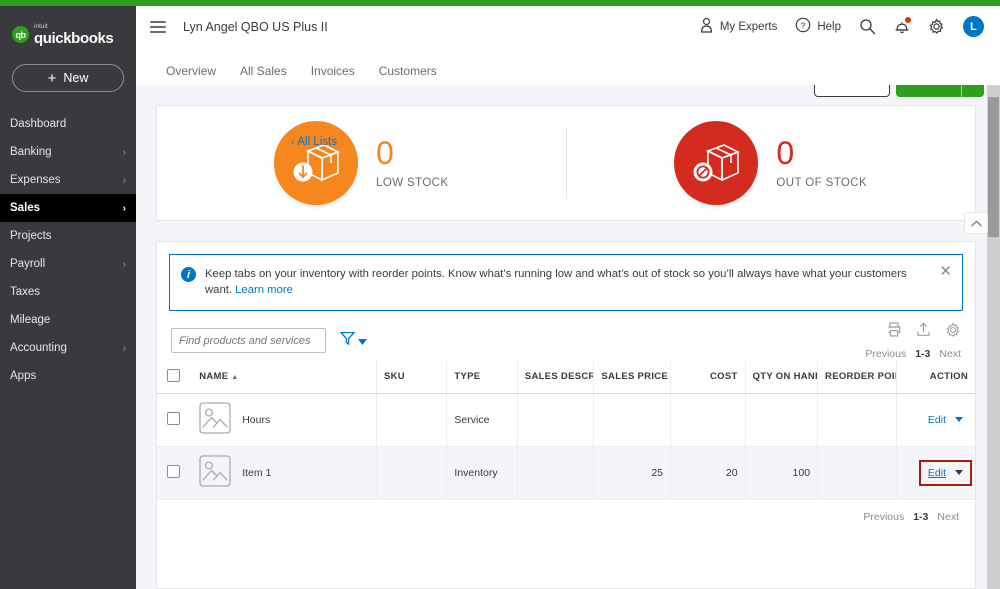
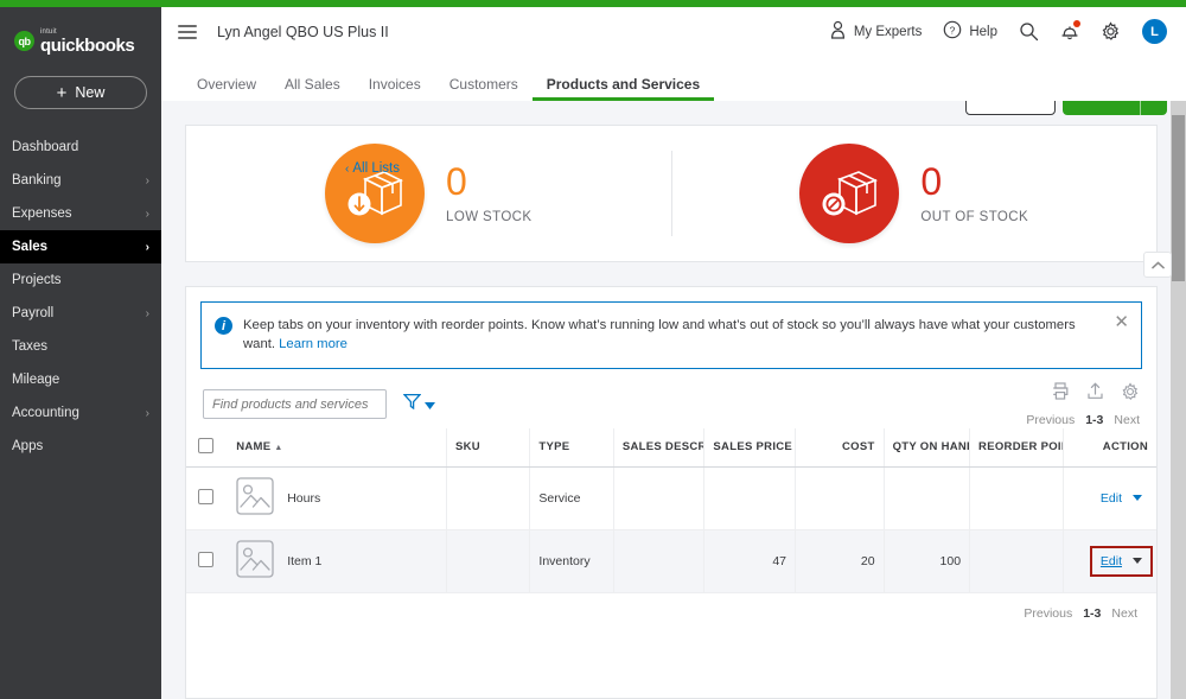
  qb
  quickbooks
  +
  New
  Dashboard
  Banking
  ›
  Expenses
  ›
  Sales
  ›
  Projects
  Payroll
  ›
  Taxes
  Mileage
  Accounting
  ›
  Apps
  Lyn Angel QBO US Plus II
  My Experts
  ?
  Help
  L
  Overview
  All Sales
  Invoices
  Customers
+ Products and Services
  ‹
  All Lists
  0
  LOW STOCK
  0
  OUT OF STOCK
  i
  Keep tabs on your inventory with reorder points. Know what’s running low and what’s out of stock so you’ll always have what your customers want. Learn more
  ✕
  Find products and services
  Previous
  1-3
  Next
  	NAME	SKU	TYPE	SALES DESCR	SALES PRICE	COST	QTY ON HAN	REORDER POI	ACTION
  	Hours		Service						Edit
- 	Item 1		Inventory		25	20	100		Edit
+ 	Item 1		Inventory		47	20	100		Edit
  Previous
  1-3
  Next
